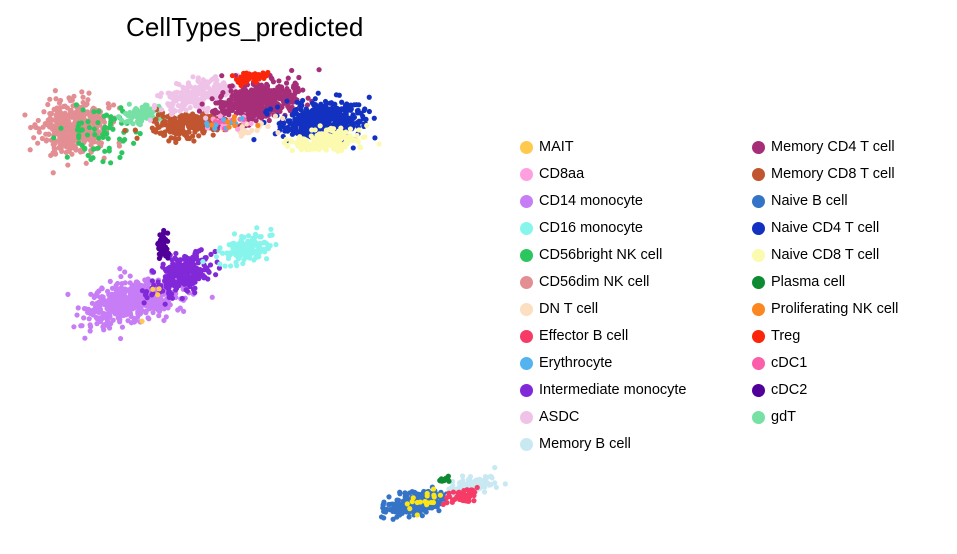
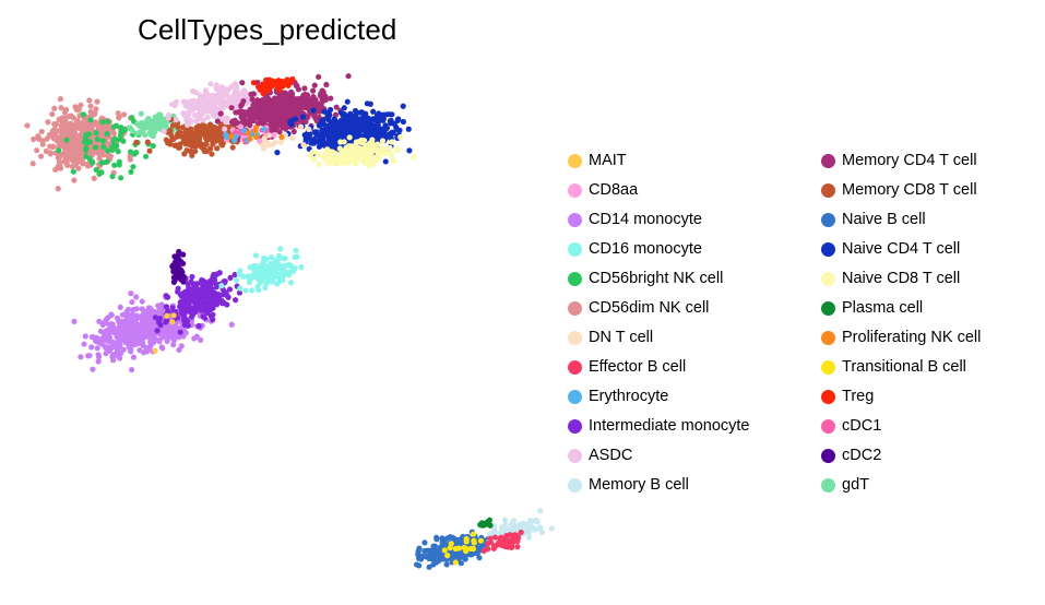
  CellTypes_predicted
  MAIT
  CD8aa
  CD14 monocyte
  CD16 monocyte
  CD56bright NK cell
  CD56dim NK cell
  DN T cell
  Effector B cell
  Erythrocyte
  Intermediate monocyte
  ASDC
  Memory B cell
  Memory CD4 T cell
  Memory CD8 T cell
  Naive B cell
  Naive CD4 T cell
  Naive CD8 T cell
  Plasma cell
  Proliferating NK cell
+ Transitional B cell
  Treg
  cDC1
  cDC2
  gdT
